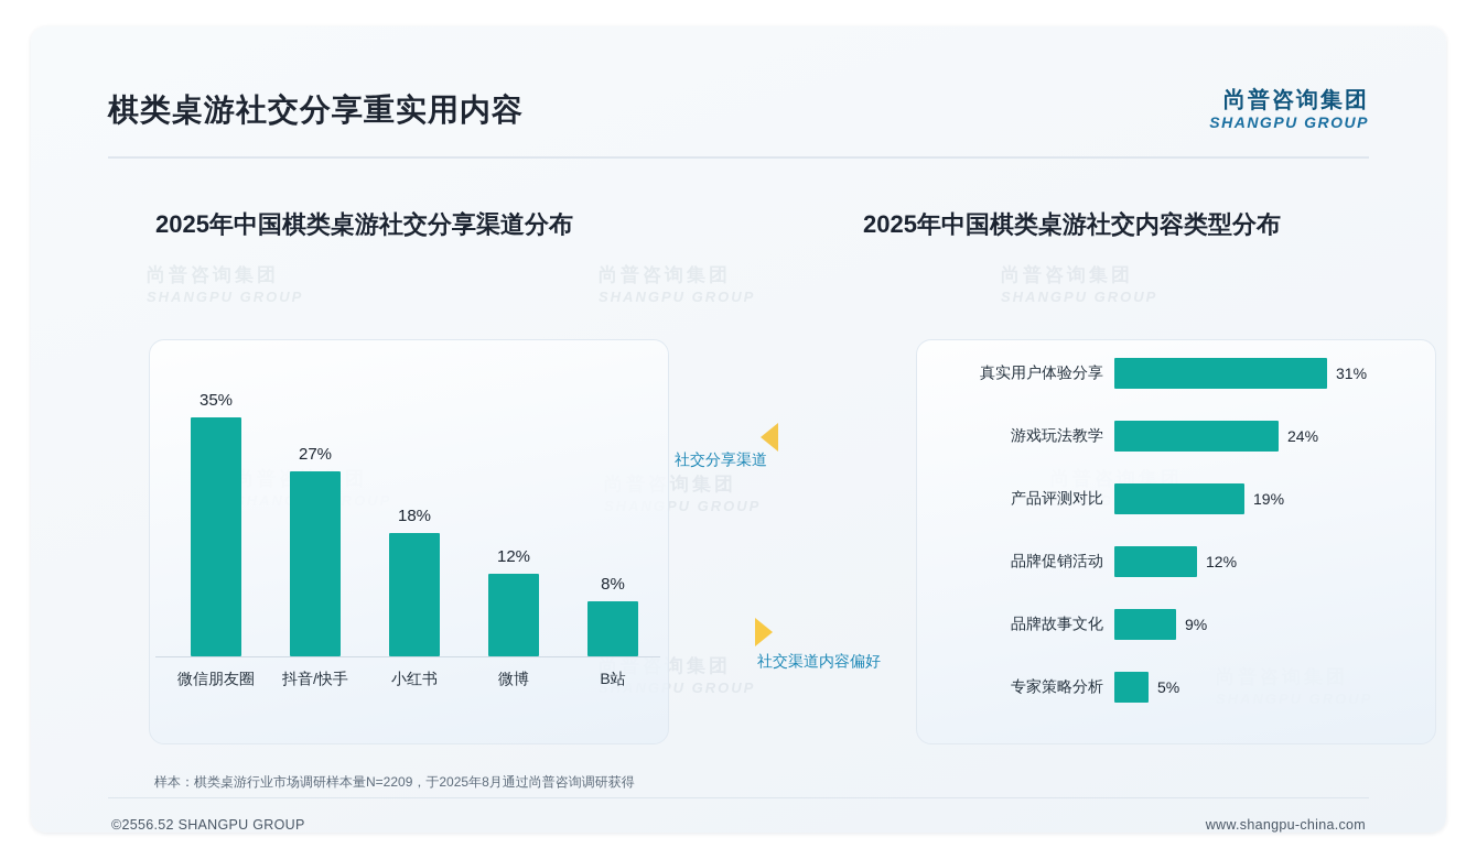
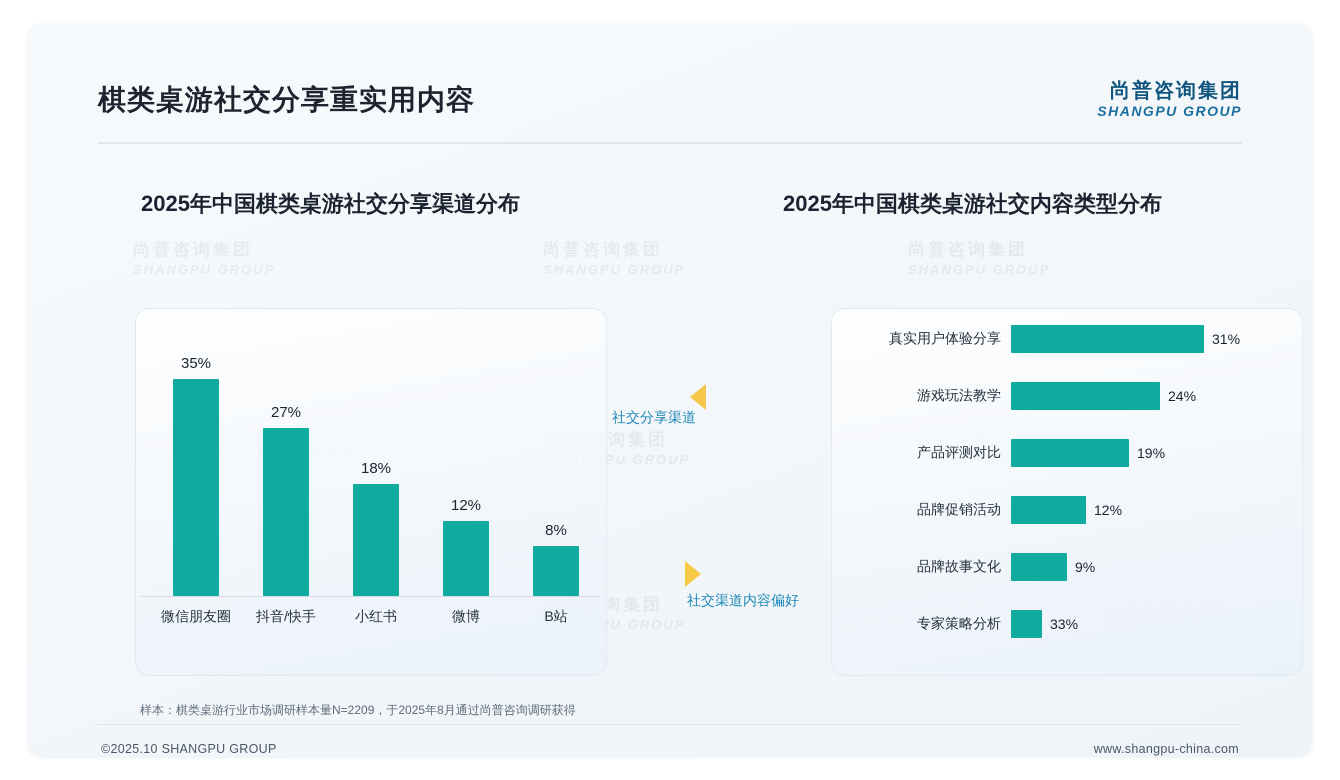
  棋类桌游社交分享重实用内容
  尚普咨询集团
  SHANGPU GROUP
  2025年中国棋类桌游社交分享渠道分布
  35%
  微信朋友圈
  27%
  抖音/快手
  18%
  小红书
  12%
  微博
  8%
  B站
  社交分享渠道
  社交渠道内容偏好
  2025年中国棋类桌游社交内容类型分布
  真实用户体验分享
  31%
  游戏玩法教学
  24%
  产品评测对比
  19%
  品牌促销活动
  12%
  品牌故事文化
  9%
  专家策略分析
- 5%
+ 33%
  样本：棋类桌游行业市场调研样本量N=2209，于2025年8月通过尚普咨询调研获得
- ©2556.52 SHANGPU GROUP
+ ©2025.10 SHANGPU GROUP
  www.shangpu-china.com
